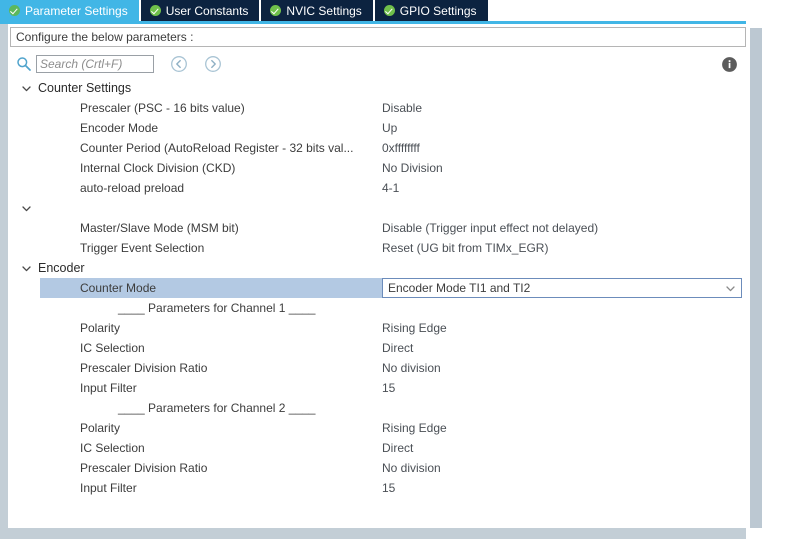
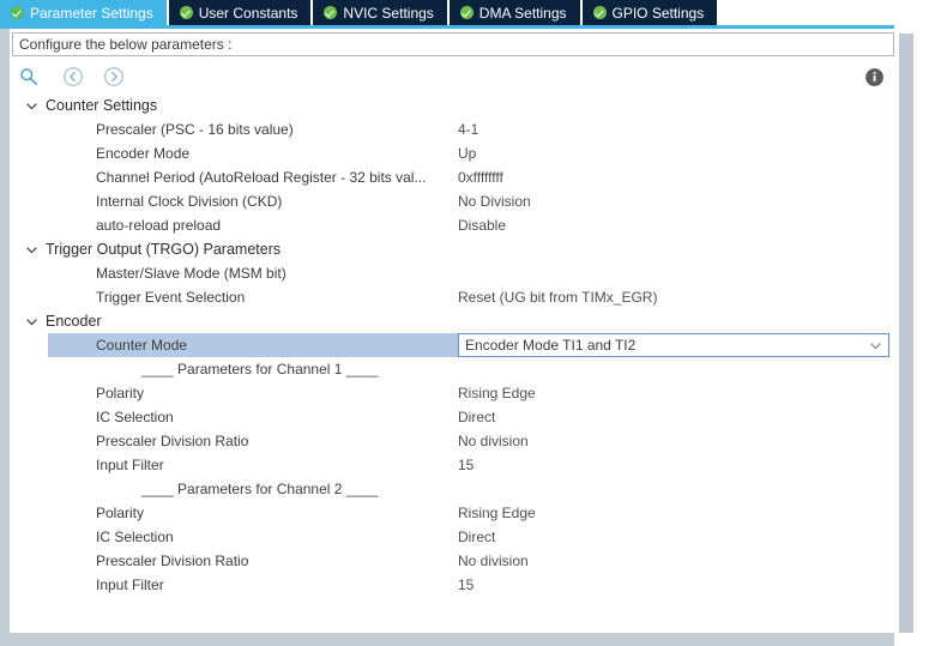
  Parameter Settings
  User Constants
  NVIC Settings
+ DMA Settings
  GPIO Settings
  Configure the below parameters :
- Search (Crtl+F)
  Counter Settings
  Prescaler (PSC - 16 bits value)
- Disable
+ 4-1
  Encoder Mode
  Up
- Counter Period (AutoReload Register - 32 bits val...
+ Channel Period (AutoReload Register - 32 bits val...
  0xffffffff
  Internal Clock Division (CKD)
  No Division
  auto-reload preload
- 4-1
+ Disable
+ Trigger Output (TRGO) Parameters
  Master/Slave Mode (MSM bit)
- Disable (Trigger input effect not delayed)
  Trigger Event Selection
  Reset (UG bit from TIMx_EGR)
  Encoder
  Counter Mode
  Encoder Mode TI1 and TI2
  ____ Parameters for Channel 1 ____
  Polarity
  Rising Edge
  IC Selection
  Direct
  Prescaler Division Ratio
  No division
  Input Filter
  15
  ____ Parameters for Channel 2 ____
  Polarity
  Rising Edge
  IC Selection
  Direct
  Prescaler Division Ratio
  No division
  Input Filter
  15
